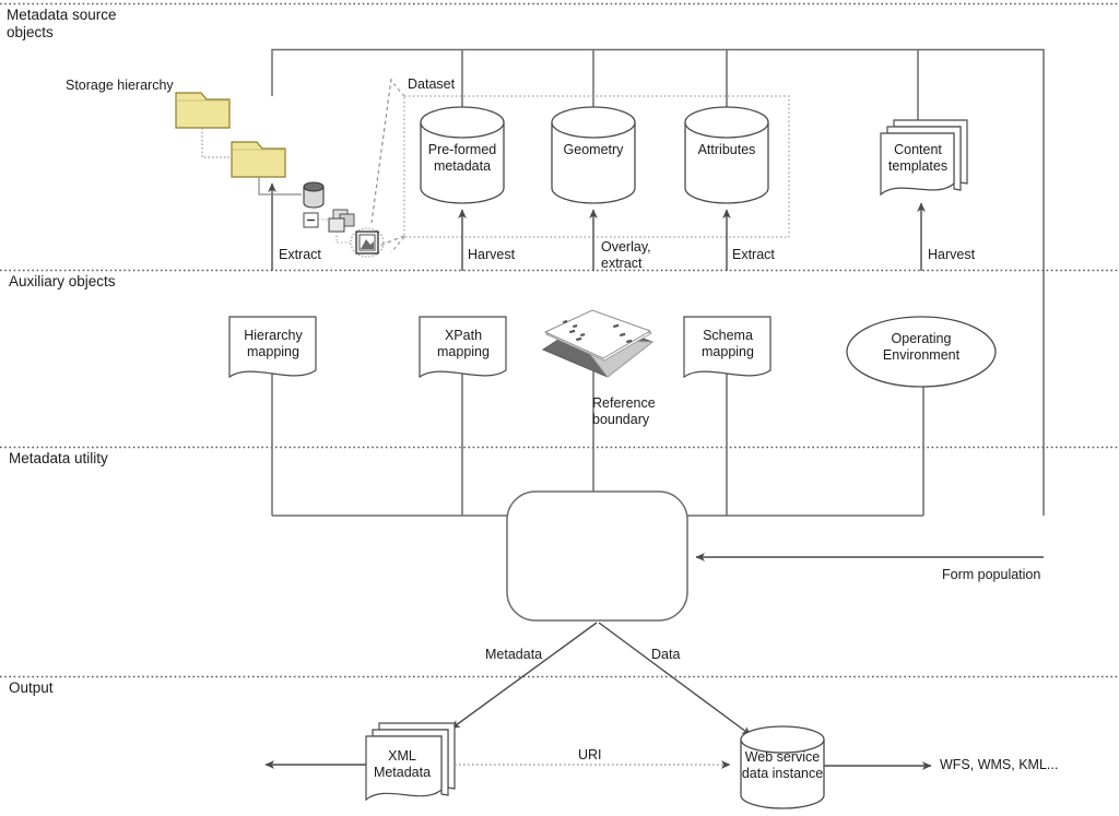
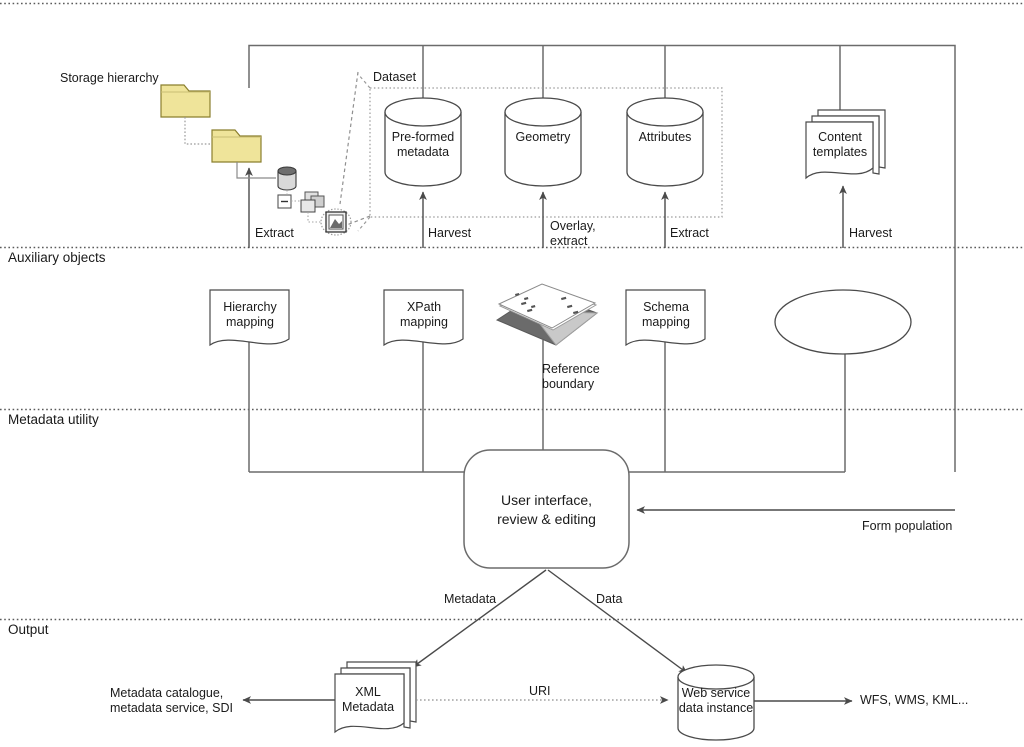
- Metadata source
- objects
  Auxiliary objects
  Metadata utility
  Output
  Storage hierarchy
  Dataset
  Pre-formed
  metadata
  Geometry
  Attributes
  Content
  templates
  Hierarchy
  mapping
  XPath
  mapping
  Schema
  mapping
- Operating
- Environment
  Reference
  boundary
+ User interface,
+ review & editing
  XML
  Metadata
  Web service
  data instance
  Extract
  Harvest
  Overlay,
  extract
  Extract
  Harvest
  Form population
  Metadata
  Data
  URI
+ Metadata catalogue,
+ metadata service, SDI
  WFS, WMS, KML...
